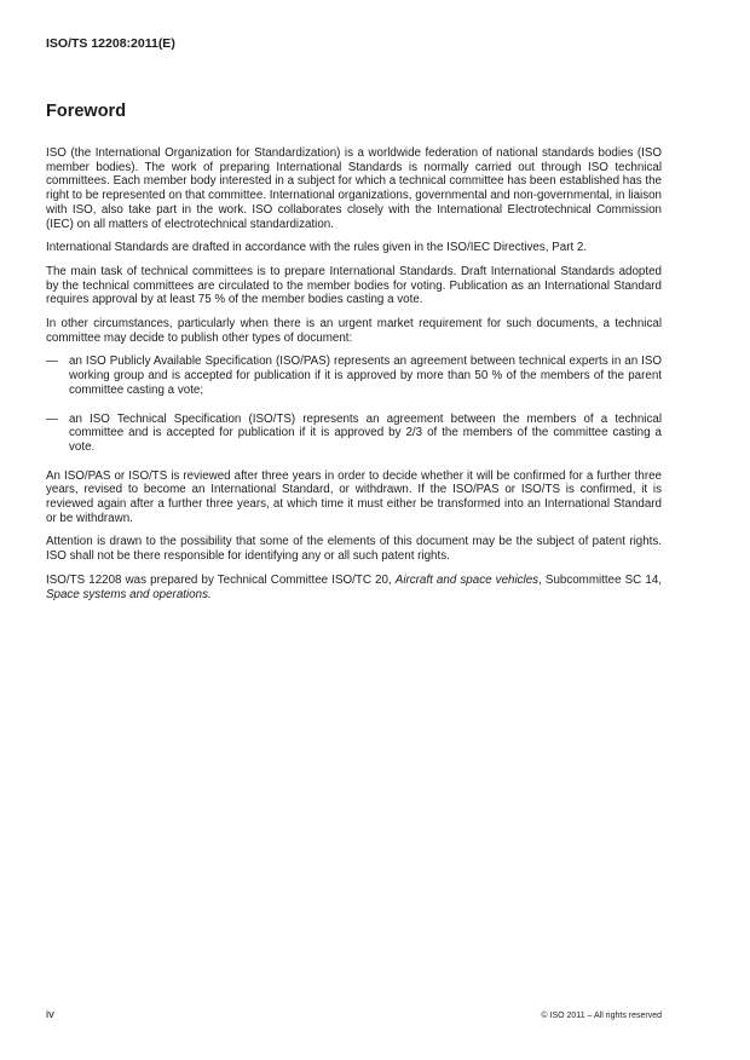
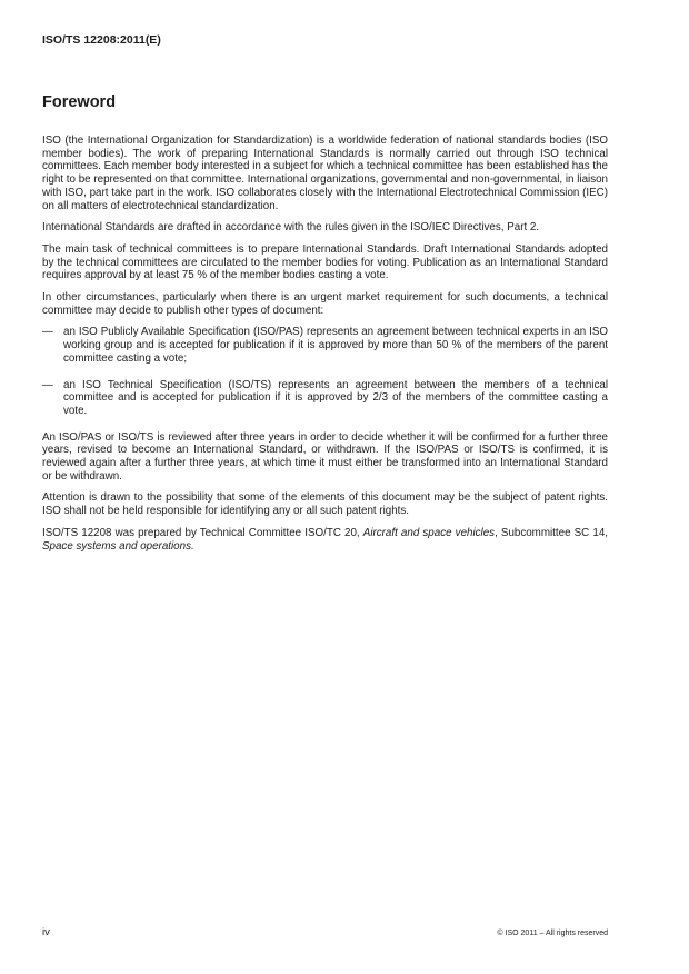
  ISO/TS 12208:2011(E)
  Foreword
- ISO (the International Organization for Standardization) is a worldwide federation of national standards bodies (ISO member bodies). The work of preparing International Standards is normally carried out through ISO technical committees. Each member body interested in a subject for which a technical committee has been established has the right to be represented on that committee. International organizations, governmental and non-governmental, in liaison with ISO, also take part in the work. ISO collaborates closely with the International Electrotechnical Commission (IEC) on all matters of electrotechnical standardization.
+ ISO (the International Organization for Standardization) is a worldwide federation of national standards bodies (ISO member bodies). The work of preparing International Standards is normally carried out through ISO technical committees. Each member body interested in a subject for which a technical committee has been established has the right to be represented on that committee. International organizations, governmental and non-governmental, in liaison with ISO, part take part in the work. ISO collaborates closely with the International Electrotechnical Commission (IEC) on all matters of electrotechnical standardization.
  International Standards are drafted in accordance with the rules given in the ISO/IEC Directives, Part 2.
  The main task of technical committees is to prepare International Standards. Draft International Standards adopted by the technical committees are circulated to the member bodies for voting. Publication as an International Standard requires approval by at least 75 % of the member bodies casting a vote.
  In other circumstances, particularly when there is an urgent market requirement for such documents, a technical committee may decide to publish other types of document:
  —
  an ISO Publicly Available Specification (ISO/PAS) represents an agreement between technical experts in an ISO working group and is accepted for publication if it is approved by more than 50 % of the members of the parent committee casting a vote;
  —
  an ISO Technical Specification (ISO/TS) represents an agreement between the members of a technical committee and is accepted for publication if it is approved by 2/3 of the members of the committee casting a vote.
  An ISO/PAS or ISO/TS is reviewed after three years in order to decide whether it will be confirmed for a further three years, revised to become an International Standard, or withdrawn. If the ISO/PAS or ISO/TS is confirmed, it is reviewed again after a further three years, at which time it must either be transformed into an International Standard or be withdrawn.
- Attention is drawn to the possibility that some of the elements of this document may be the subject of patent rights. ISO shall not be there responsible for identifying any or all such patent rights.
+ Attention is drawn to the possibility that some of the elements of this document may be the subject of patent rights. ISO shall not be held responsible for identifying any or all such patent rights.
  ISO/TS 12208 was prepared by Technical Committee ISO/TC 20, Aircraft and space vehicles, Subcommittee SC 14, Space systems and operations.
  iv
